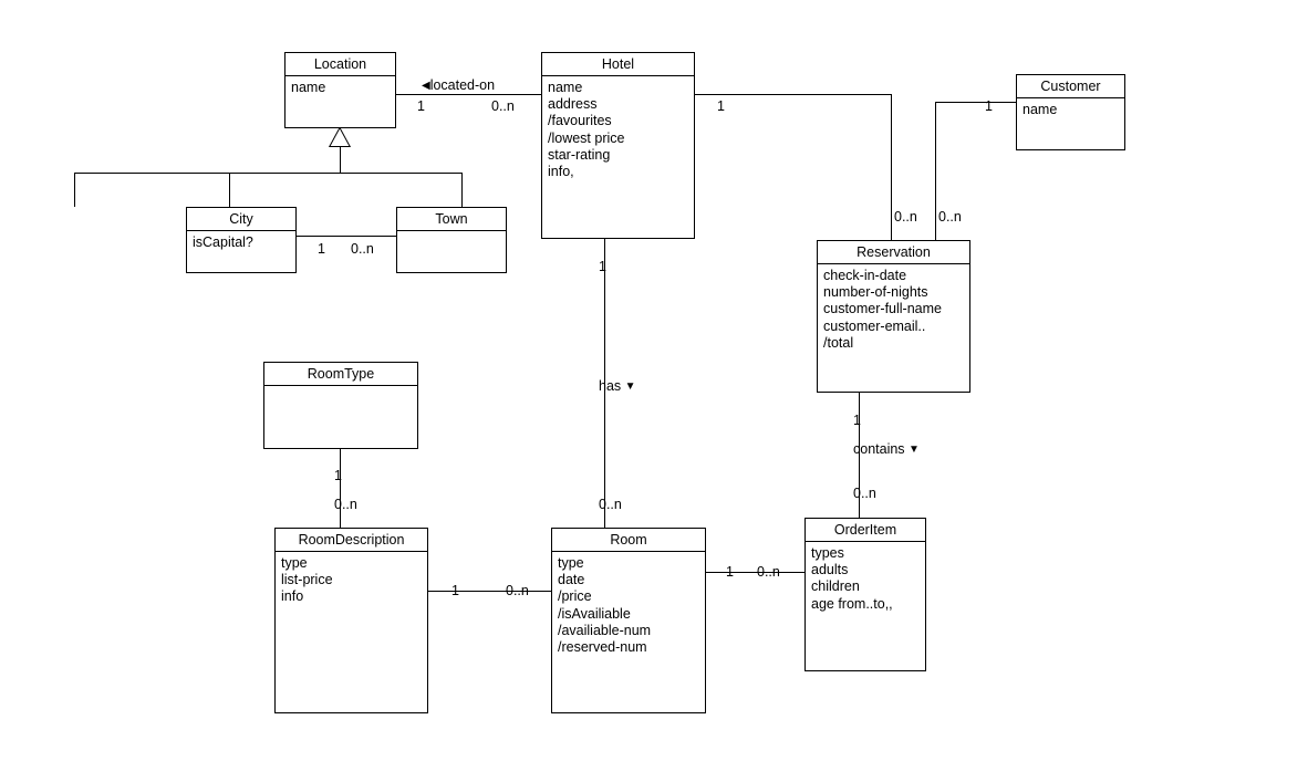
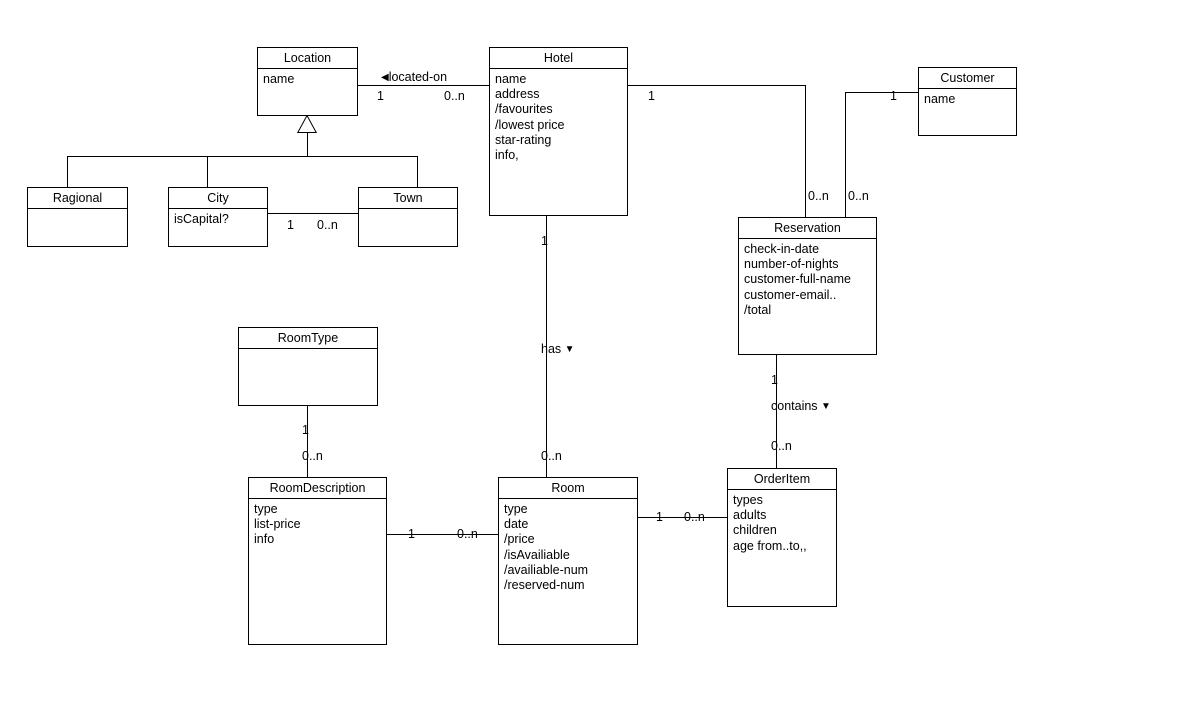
  Location
  name
  Hotel
  name
  address
  /favourites
  /lowest price
  star-rating
  info,
  Customer
  name
+ Ragional
  City
  isCapital?
  Town
  Reservation
  check-in-date
  number-of-nights
  customer-full-name
  customer-email..
  /total
  RoomType
  RoomDescription
  type
  list-price
  info
  Room
  type
  date
  /price
  /isAvailiable
  /availiable-num
  /reserved-num
  OrderItem
  types
  adults
  children
  age from..to,,
  ◀located-on
  1
  0..n
  1
  0..n
  1
  0..n
  1
  0..n
  1
  has ▼
  0..n
  1
  contains ▼
  0..n
  1
  0..n
  1
  0..n
  1
  0..n
